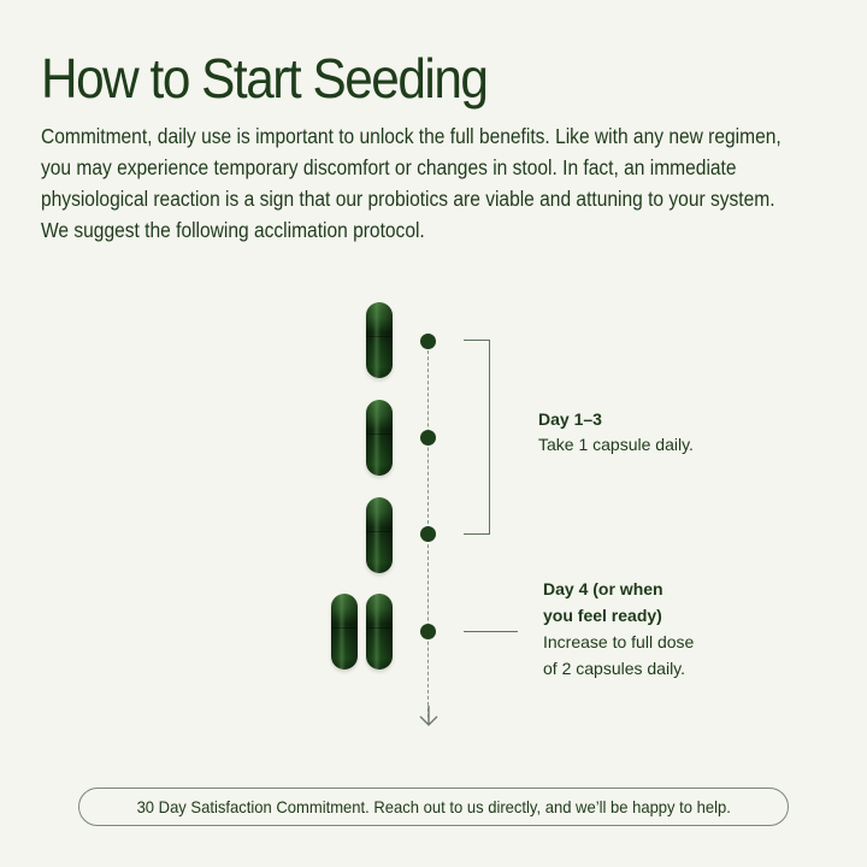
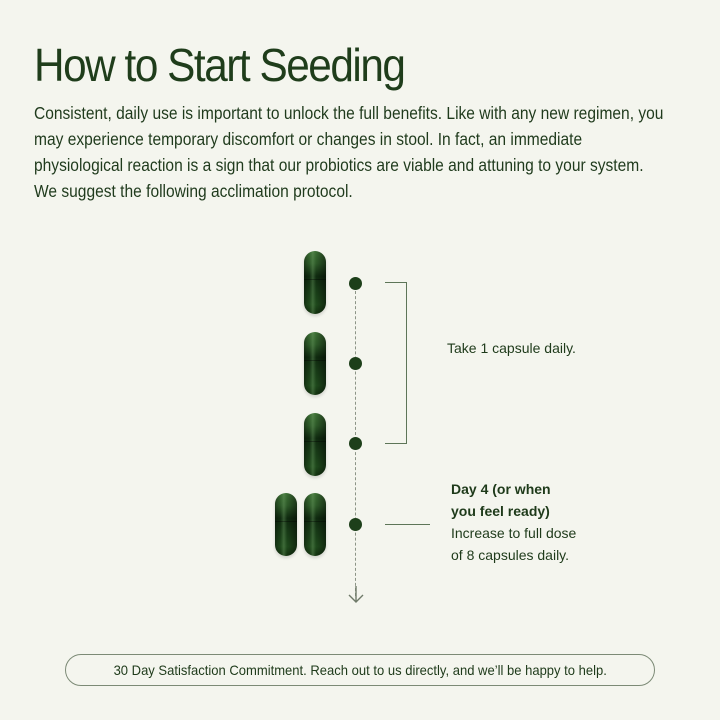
  How to Start Seeding
- Commitment, daily use is important to unlock the full benefits. Like with any new regimen, you may experience temporary discomfort or changes in stool. In fact, an immediate physiological reaction is a sign that our probiotics are viable and attuning to your system. We suggest the following acclimation protocol.
+ Consistent, daily use is important to unlock the full benefits. Like with any new regimen, you may experience temporary discomfort or changes in stool. In fact, an immediate physiological reaction is a sign that our probiotics are viable and attuning to your system. We suggest the following acclimation protocol.
- Day 1–3
  Take 1 capsule daily.
  Day 4 (or when
  you feel ready)
  Increase to full dose
- of 2 capsules daily.
+ of 8 capsules daily.
  30 Day Satisfaction Commitment. Reach out to us directly, and we’ll be happy to help.
